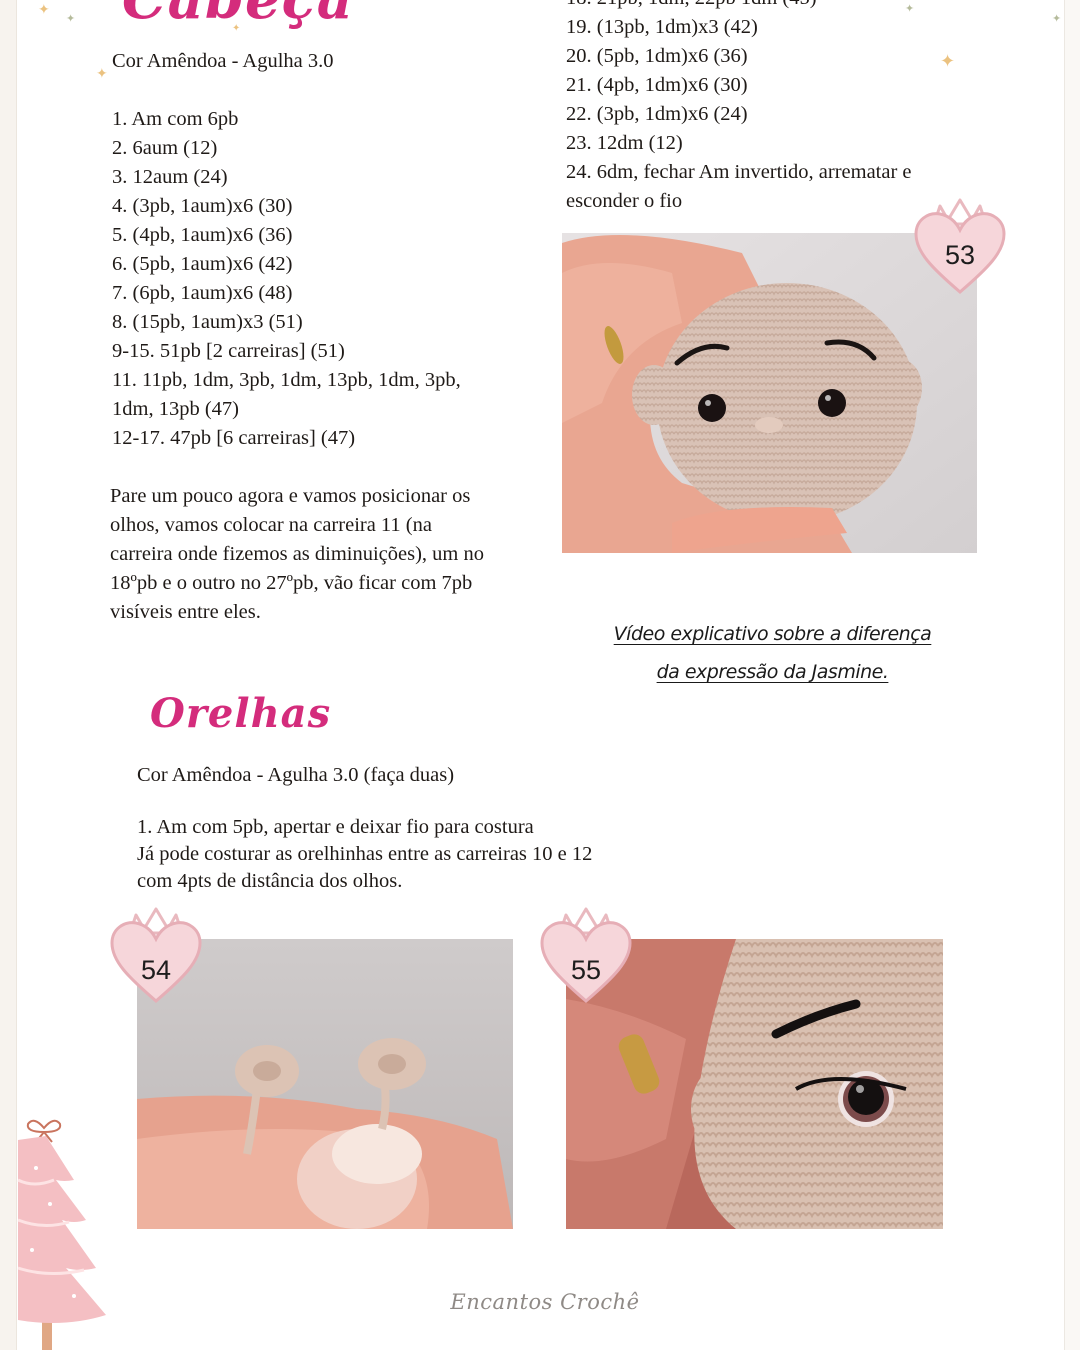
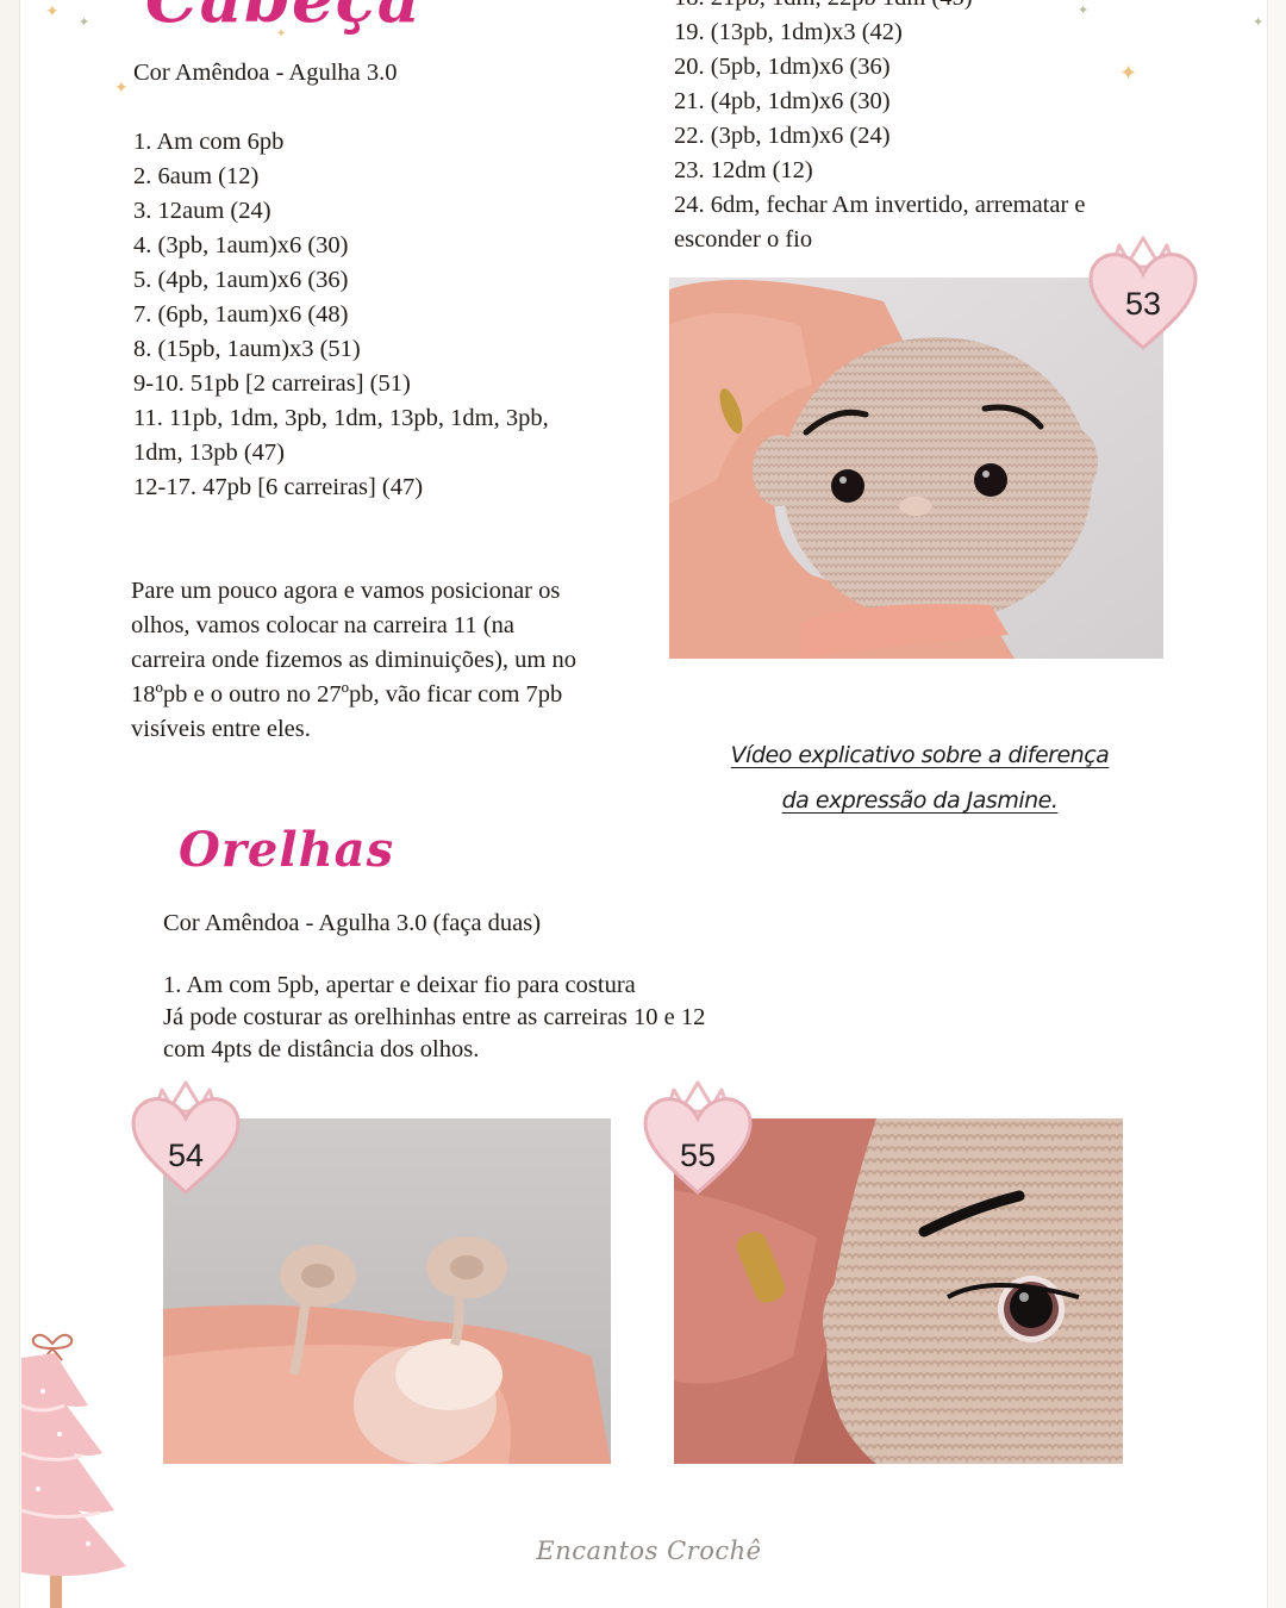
  ✦
  ✦
  ✦
  ✦
  ✦
  ✦
  ✦
  Cor Amêndoa - Agulha 3.0
  1. Am com 6pb
  2. 6aum (12)
  3. 12aum (24)
  4. (3pb, 1aum)x6 (30)
  5. (4pb, 1aum)x6 (36)
- 6. (5pb, 1aum)x6 (42)
  7. (6pb, 1aum)x6 (48)
  8. (15pb, 1aum)x3 (51)
- 9-15. 51pb [2 carreiras] (51)
+ 9-10. 51pb [2 carreiras] (51)
  11. 11pb, 1dm, 3pb, 1dm, 13pb, 1dm, 3pb,
  1dm, 13pb (47)
  12-17. 47pb [6 carreiras] (47)
  Pare um pouco agora e vamos posicionar os
  olhos, vamos colocar na carreira 11 (na
  carreira onde fizemos as diminuições), um no
  18ºpb e o outro no 27ºpb, vão ficar com 7pb
  visíveis entre eles.
  19. (13pb, 1dm)x3 (42)
  20. (5pb, 1dm)x6 (36)
  21. (4pb, 1dm)x6 (30)
  22. (3pb, 1dm)x6 (24)
  23. 12dm (12)
  24. 6dm, fechar Am invertido, arrematar e
  esconder o fio
  53
  Vídeo explicativo sobre a diferença
  da expressão da Jasmine.
  Orelhas
  Cor Amêndoa - Agulha 3.0 (faça duas)
  1. Am com 5pb, apertar e deixar fio para costura
  Já pode costurar as orelhinhas entre as carreiras 10 e 12
  com 4pts de distância dos olhos.
  54
  55
  Encantos Crochê
